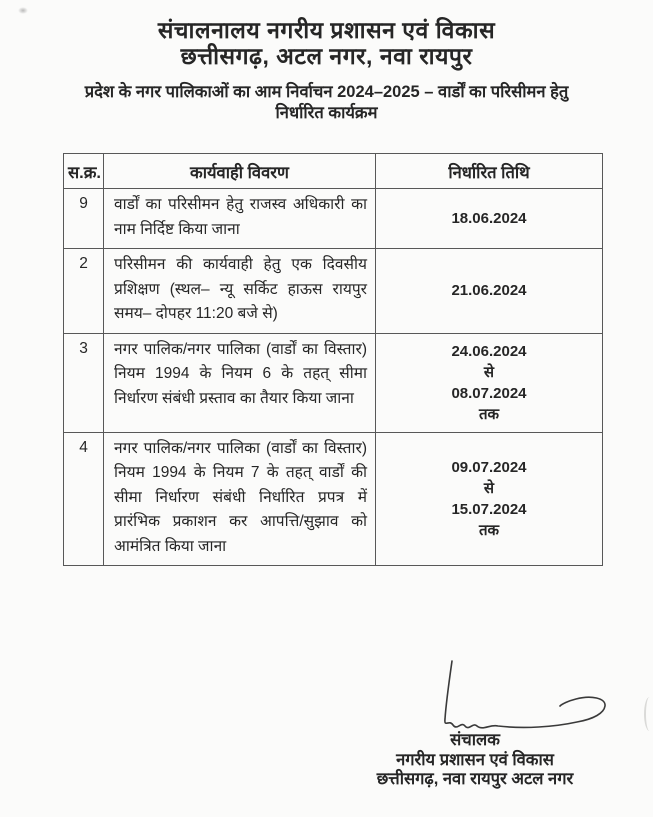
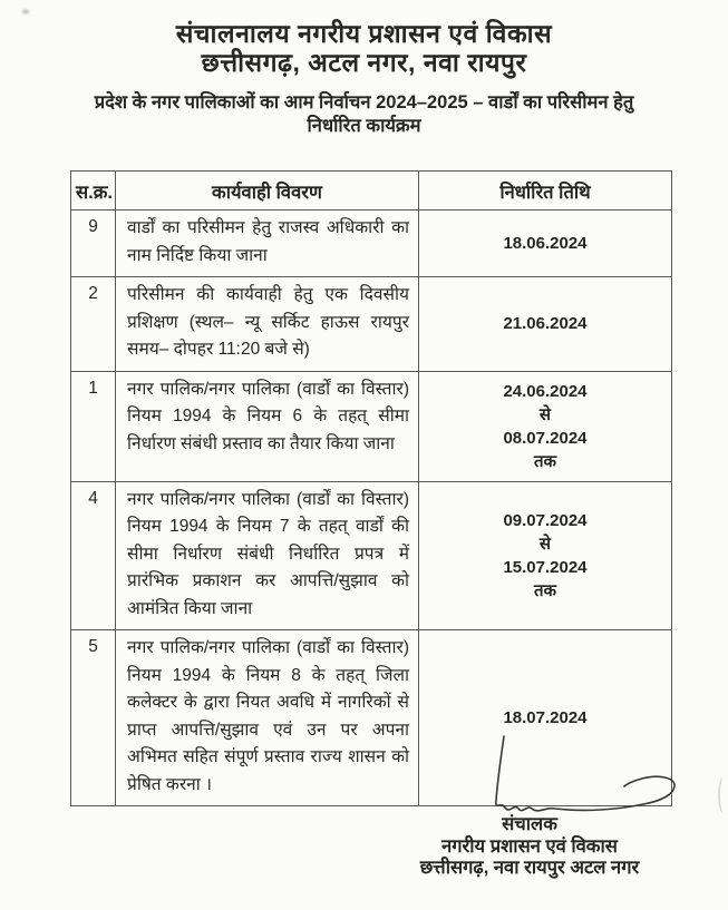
  संचालनालय नगरीय प्रशासन एवं विकास
  छत्तीसगढ़, अटल नगर, नवा रायपुर
  प्रदेश के नगर पालिकाओं का आम निर्वाचन 2024–2025 – वार्डों का परिसीमन हेतु
  निर्धारित कार्यक्रम
  स.क्र.	कार्यवाही विवरण	निर्धारित तिथि
  9	वार्डों का परिसीमन हेतु राजस्व अधिकारी का नाम निर्दिष्ट किया जाना	18.06.2024
  2	परिसीमन की कार्यवाही हेतु एक दिवसीय प्रशिक्षण (स्थल– न्यू सर्किट हाऊस रायपुर समय– दोपहर 11:20 बजे से)	21.06.2024
- 3	नगर पालिक/नगर पालिका (वार्डों का विस्तार) नियम 1994 के नियम 6 के तहत् सीमा निर्धारण संबंधी प्रस्ताव का तैयार किया जाना	24.06.2024से08.07.2024तक
+ 1	नगर पालिक/नगर पालिका (वार्डों का विस्तार) नियम 1994 के नियम 6 के तहत् सीमा निर्धारण संबंधी प्रस्ताव का तैयार किया जाना	24.06.2024से08.07.2024तक
  4	नगर पालिक/नगर पालिका (वार्डों का विस्तार) नियम 1994 के नियम 7 के तहत् वार्डों की सीमा निर्धारण संबंधी निर्धारित प्रपत्र में प्रारंभिक प्रकाशन कर आपत्ति/सुझाव को आमंत्रित किया जाना	09.07.2024से15.07.2024तक
+ 5	नगर पालिक/नगर पालिका (वार्डों का विस्तार) नियम 1994 के नियम 8 के तहत् जिला कलेक्टर के द्वारा नियत अवधि में नागरिकों से प्राप्त आपत्ति/सुझाव एवं उन पर अपना अभिमत सहित संपूर्ण प्रस्ताव राज्य शासन को प्रेषित करना ।	18.07.2024
  संचालक
  नगरीय प्रशासन एवं विकास
  छत्तीसगढ़, नवा रायपुर अटल नगर
